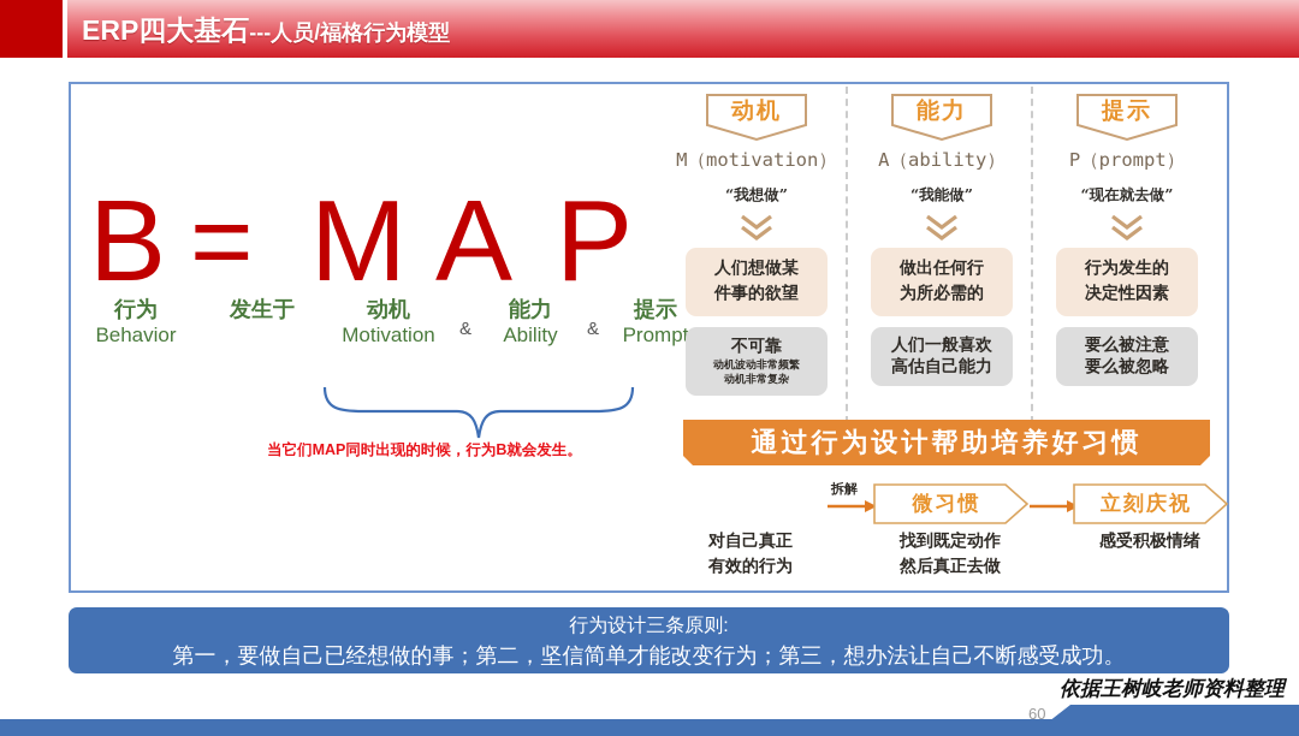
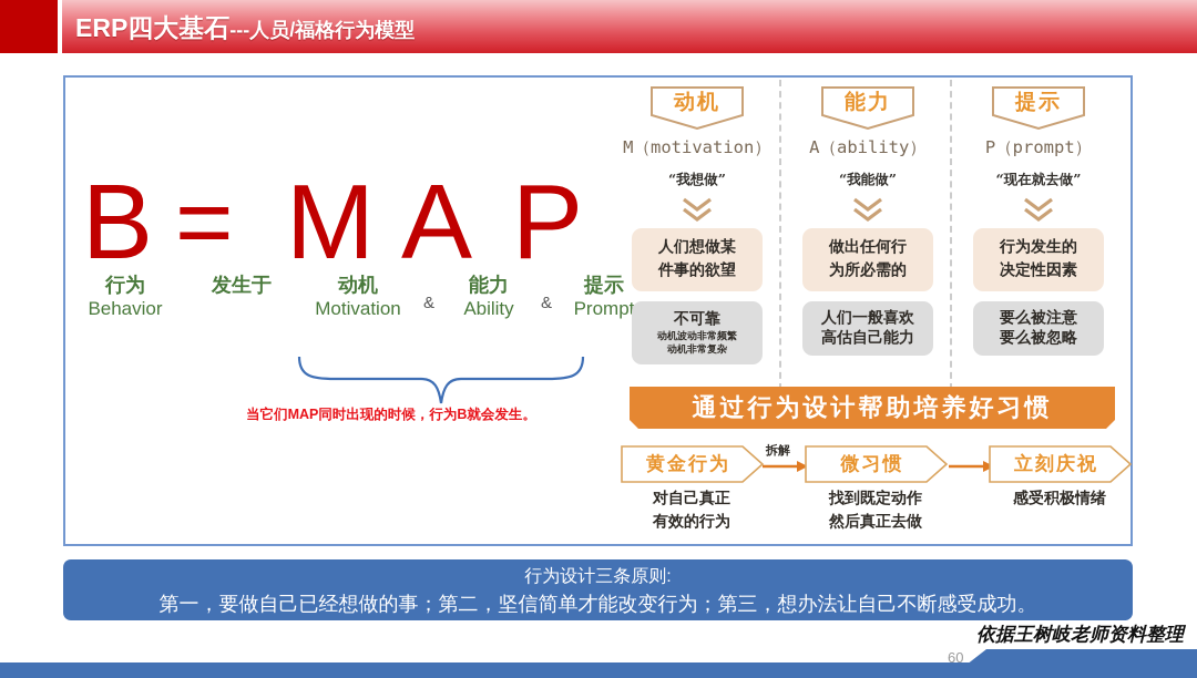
  ERP四大基石---人员/福格行为模型
  B
  =
  M
  A
  P
  行为
  Behavior
  发生于
  动机
  Motivation
  &
  能力
  Ability
  &
  提示
  Promp
  当它们MAP同时出现的时候，行为B就会发生。
  动机
  M（motivation）
  “我想做”
  人们想做某
  件事的欲望
  不可靠
  动机波动非常频繁
  动机非常复杂
  能力
  A（ability）
  “我能做”
  做出任何行
  为所必需的
  人们一般喜欢
  高估自己能力
  提示
  P（prompt）
  “现在就去做”
  行为发生的
  决定性因素
  要么被注意
  要么被忽略
  通过行为设计帮助培养好习惯
+ 黄金行为
  对自己真正
  有效的行为
  拆解
  微习惯
  找到既定动作
  然后真正去做
  立刻庆祝
  感受积极情绪
  行为设计三条原则:
  第一，要做自己已经想做的事；第二，坚信简单才能改变行为；第三，想办法让自己不断感受成功。
  依据王树岐老师资料整理
  60
